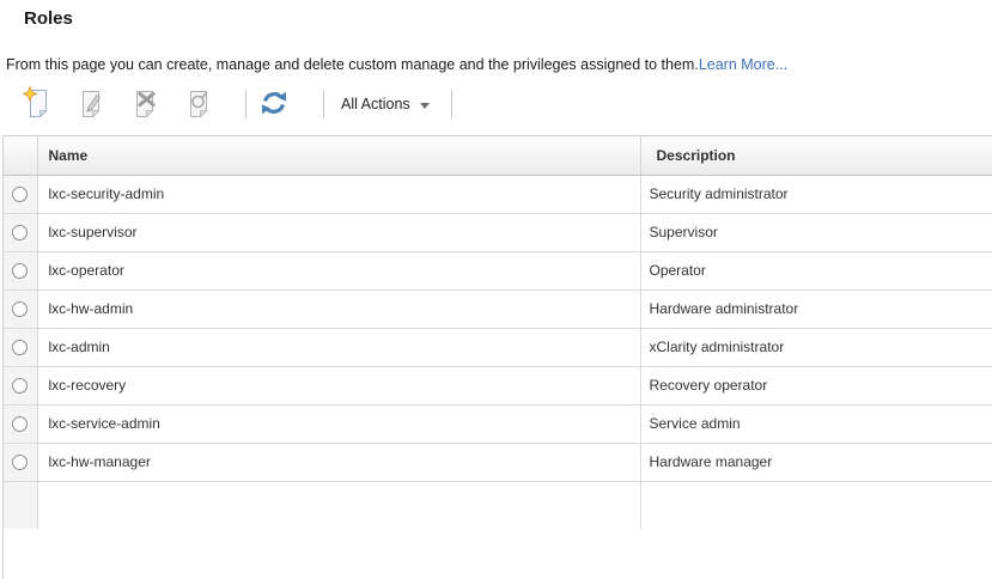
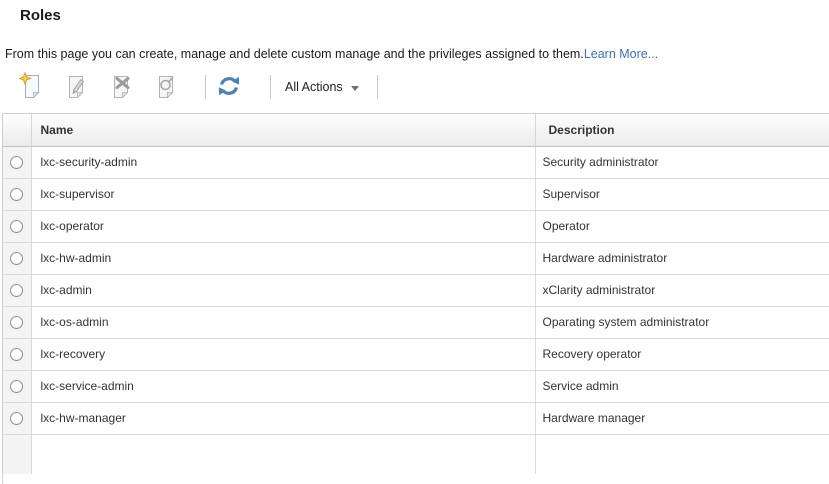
  Roles
  From this page you can create, manage and delete custom manage and the privileges assigned to them.Learn More...
  All Actions
  	Name	Description
  	lxc-security-admin	Security administrator
  	lxc-supervisor	Supervisor
  	lxc-operator	Operator
  	lxc-hw-admin	Hardware administrator
  	lxc-admin	xClarity administrator
+ 	lxc-os-admin	Oparating system administrator
  	lxc-recovery	Recovery operator
  	lxc-service-admin	Service admin
  	lxc-hw-manager	Hardware manager
